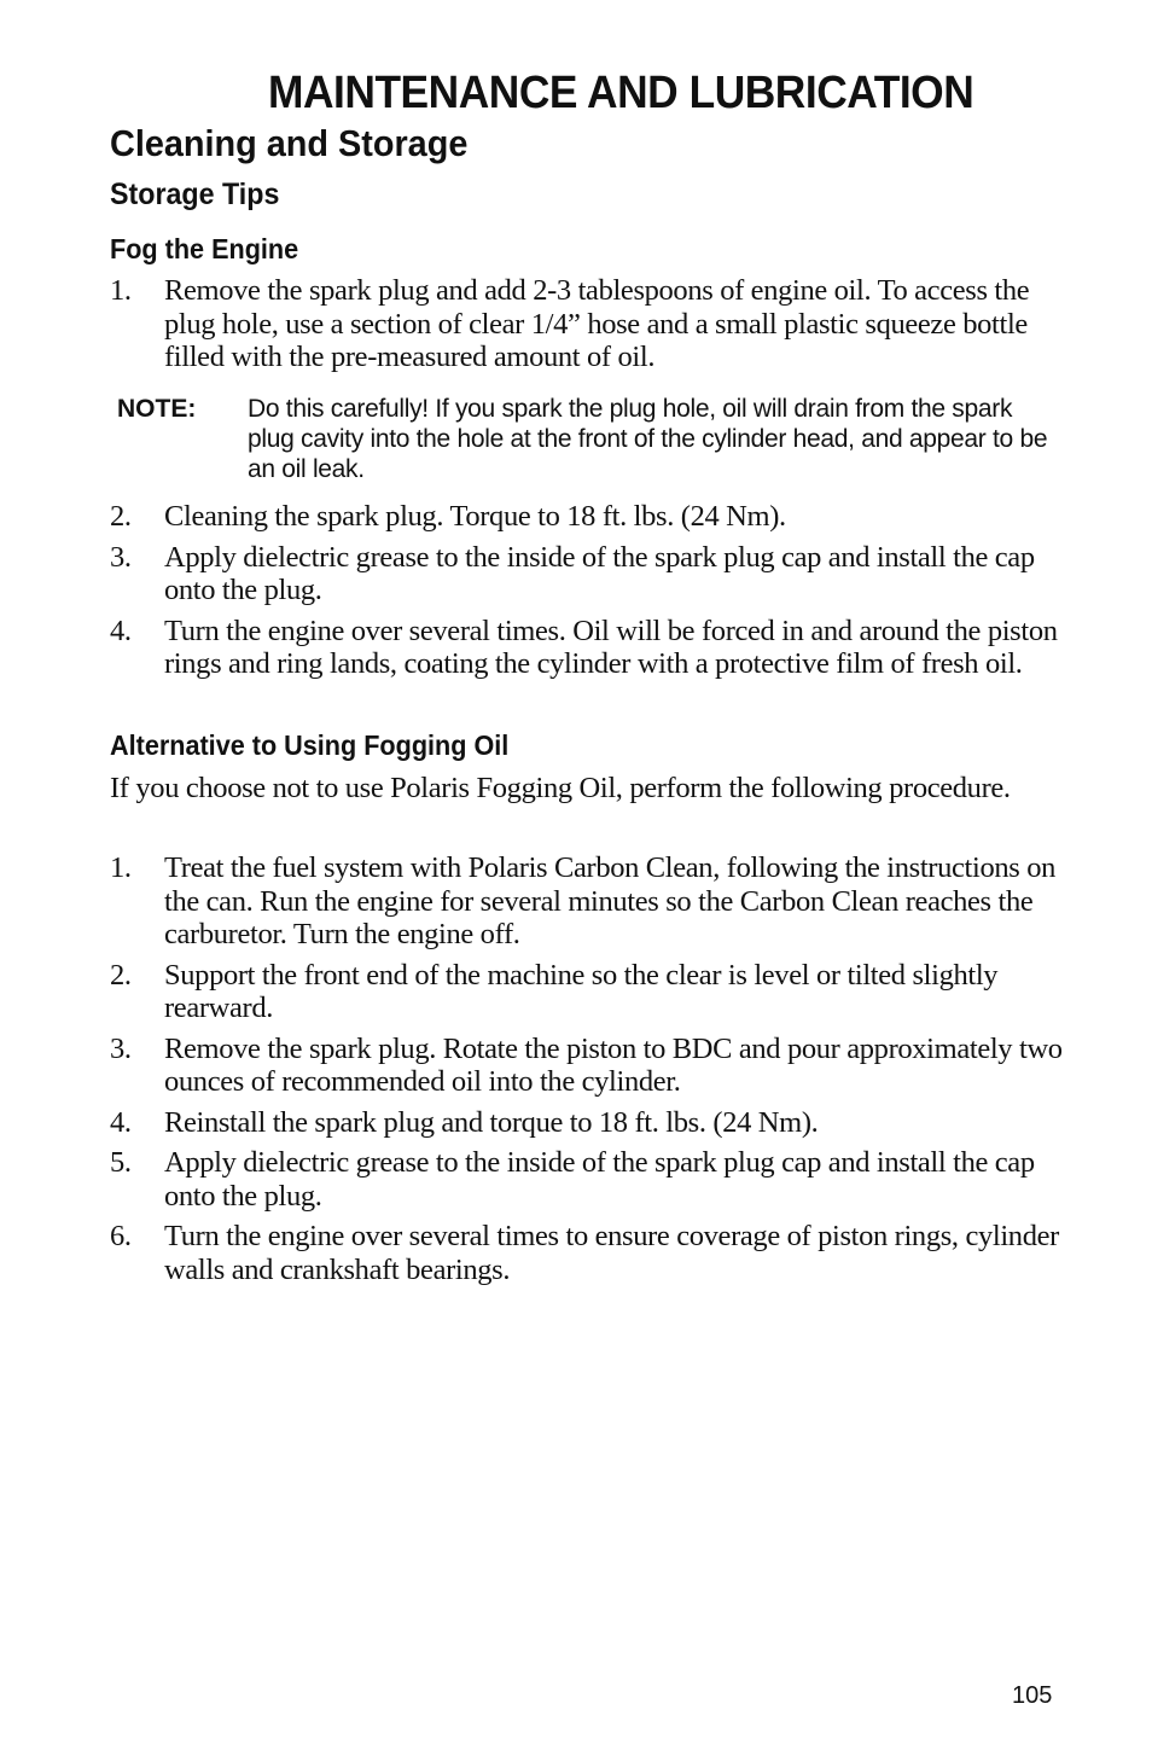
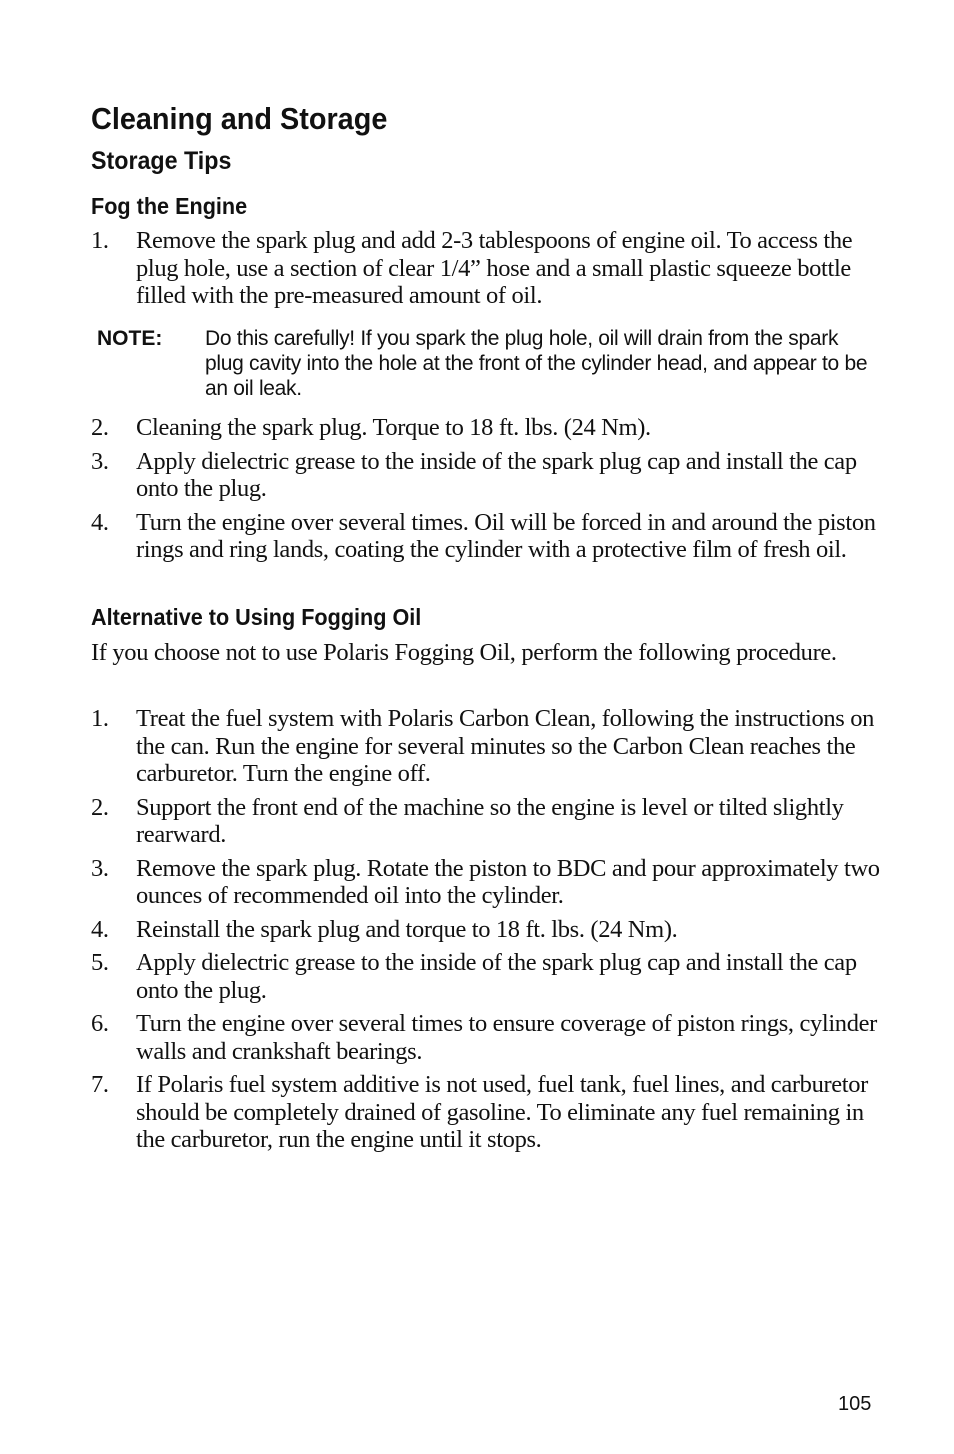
- MAINTENANCE AND LUBRICATION
  Cleaning and Storage
  Storage Tips
  Fog the Engine
  1.
  Remove the spark plug and add 2-3 tablespoons of engine oil. To access the plug hole, use a section of clear 1/4” hose and a small plastic squeeze bottle filled with the pre-measured amount of oil.
  NOTE:
  Do this carefully! If you spark the plug hole, oil will drain from the spark plug cavity into the hole at the front of the cylinder head, and appear to be an oil leak.
  2.
  Cleaning the spark plug. Torque to 18 ft. lbs. (24 Nm).
  3.
  Apply dielectric grease to the inside of the spark plug cap and install the cap onto the plug.
  4.
  Turn the engine over several times. Oil will be forced in and around the piston rings and ring lands, coating the cylinder with a protective film of fresh oil.
  Alternative to Using Fogging Oil
  If you choose not to use Polaris Fogging Oil, perform the following procedure.
  1.
  Treat the fuel system with Polaris Carbon Clean, following the instructions on the can. Run the engine for several minutes so the Carbon Clean reaches the carburetor. Turn the engine off.
  2.
- Support the front end of the machine so the clear is level or tilted slightly rearward.
+ Support the front end of the machine so the engine is level or tilted slightly rearward.
  3.
  Remove the spark plug. Rotate the piston to BDC and pour approximately two ounces of recommended oil into the cylinder.
  4.
  Reinstall the spark plug and torque to 18 ft. lbs. (24 Nm).
  5.
  Apply dielectric grease to the inside of the spark plug cap and install the cap onto the plug.
  6.
  Turn the engine over several times to ensure coverage of piston rings, cylinder walls and crankshaft bearings.
+ 7.
+ If Polaris fuel system additive is not used, fuel tank, fuel lines, and carburetor should be completely drained of gasoline. To eliminate any fuel remaining in the carburetor, run the engine until it stops.
  105
